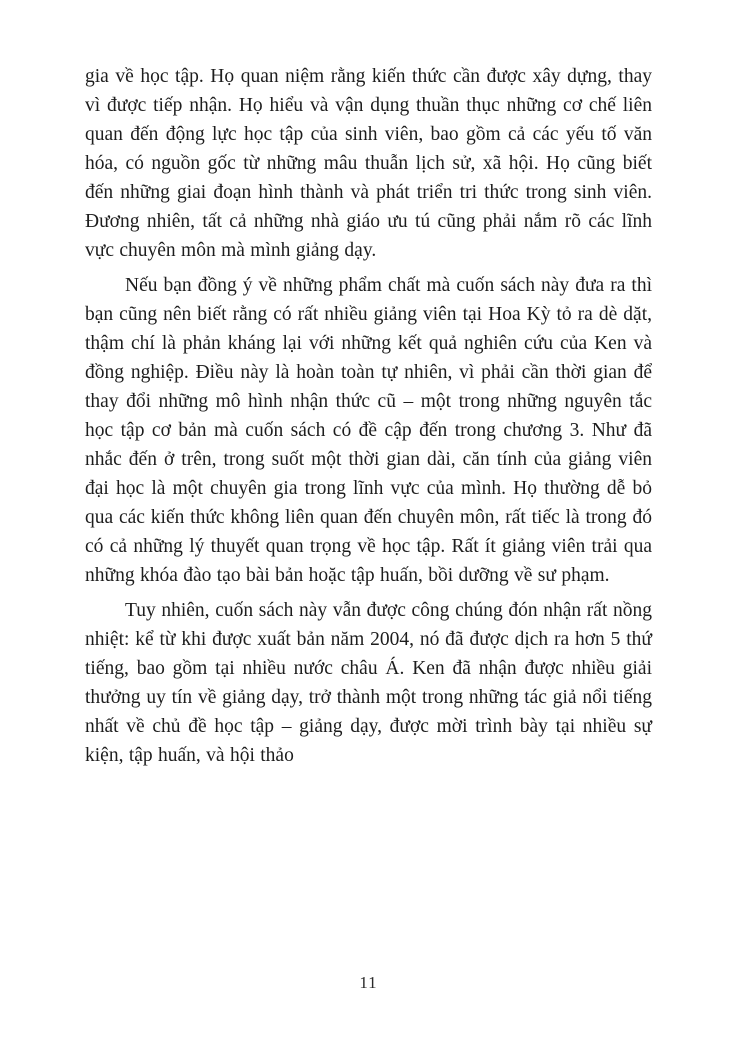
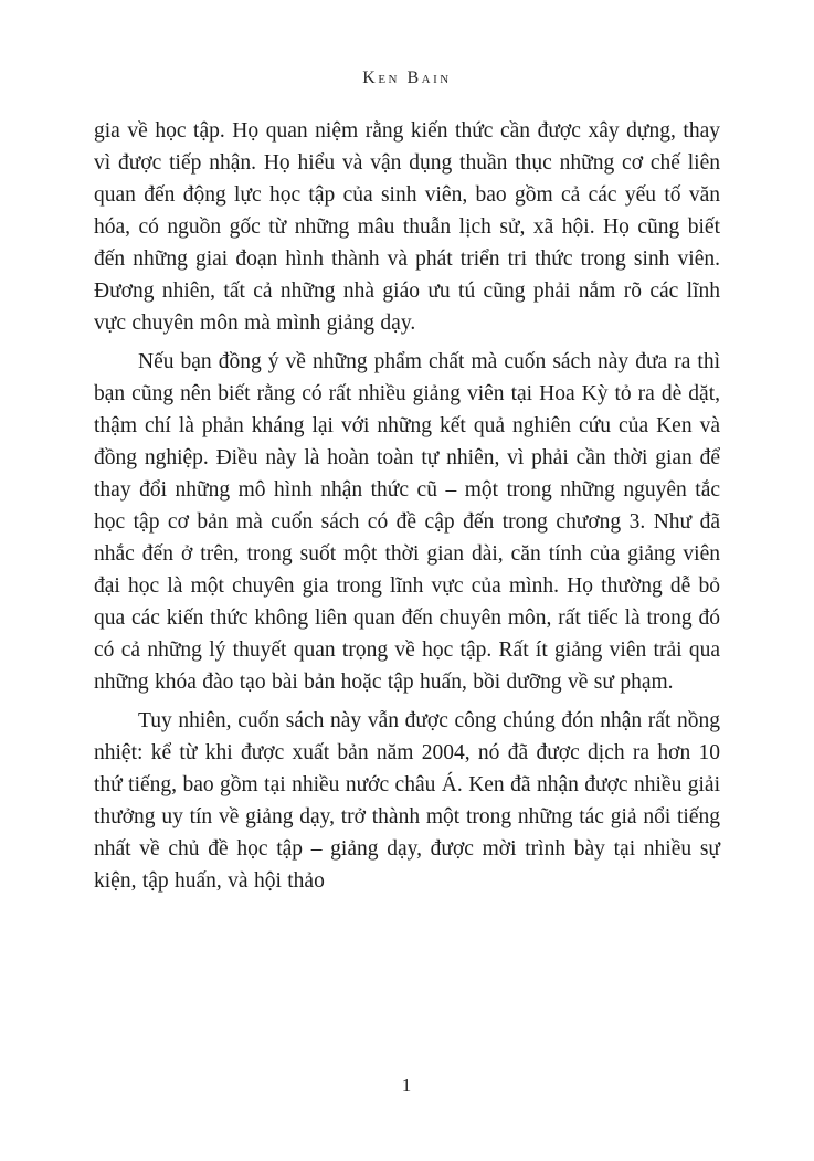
+ Ken Bain
  gia về học tập. Họ quan niệm rằng kiến thức cần được xây dựng, thay vì được tiếp nhận. Họ hiểu và vận dụng thuần thục những cơ chế liên quan đến động lực học tập của sinh viên, bao gồm cả các yếu tố văn hóa, có nguồn gốc từ những mâu thuẫn lịch sử, xã hội. Họ cũng biết đến những giai đoạn hình thành và phát triển tri thức trong sinh viên. Đương nhiên, tất cả những nhà giáo ưu tú cũng phải nắm rõ các lĩnh vực chuyên môn mà mình giảng dạy.
  Nếu bạn đồng ý về những phẩm chất mà cuốn sách này đưa ra thì bạn cũng nên biết rằng có rất nhiều giảng viên tại Hoa Kỳ tỏ ra dè dặt, thậm chí là phản kháng lại với những kết quả nghiên cứu của Ken và đồng nghiệp. Điều này là hoàn toàn tự nhiên, vì phải cần thời gian để thay đổi những mô hình nhận thức cũ – một trong những nguyên tắc học tập cơ bản mà cuốn sách có đề cập đến trong chương 3. Như đã nhắc đến ở trên, trong suốt một thời gian dài, căn tính của giảng viên đại học là một chuyên gia trong lĩnh vực của mình. Họ thường dễ bỏ qua các kiến thức không liên quan đến chuyên môn, rất tiếc là trong đó có cả những lý thuyết quan trọng về học tập. Rất ít giảng viên trải qua những khóa đào tạo bài bản hoặc tập huấn, bồi dưỡng về sư phạm.
- Tuy nhiên, cuốn sách này vẫn được công chúng đón nhận rất nồng nhiệt: kể từ khi được xuất bản năm 2004, nó đã được dịch ra hơn 5 thứ tiếng, bao gồm tại nhiều nước châu Á. Ken đã nhận được nhiều giải thưởng uy tín về giảng dạy, trở thành một trong những tác giả nổi tiếng nhất về chủ đề học tập – giảng dạy, được mời trình bày tại nhiều sự kiện, tập huấn, và hội thảo
+ Tuy nhiên, cuốn sách này vẫn được công chúng đón nhận rất nồng nhiệt: kể từ khi được xuất bản năm 2004, nó đã được dịch ra hơn 10 thứ tiếng, bao gồm tại nhiều nước châu Á. Ken đã nhận được nhiều giải thưởng uy tín về giảng dạy, trở thành một trong những tác giả nổi tiếng nhất về chủ đề học tập – giảng dạy, được mời trình bày tại nhiều sự kiện, tập huấn, và hội thảo
- 11
+ 1
